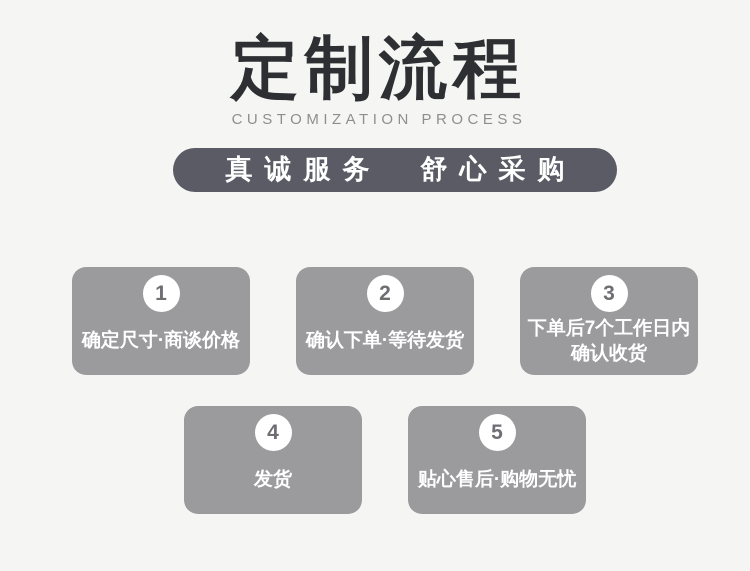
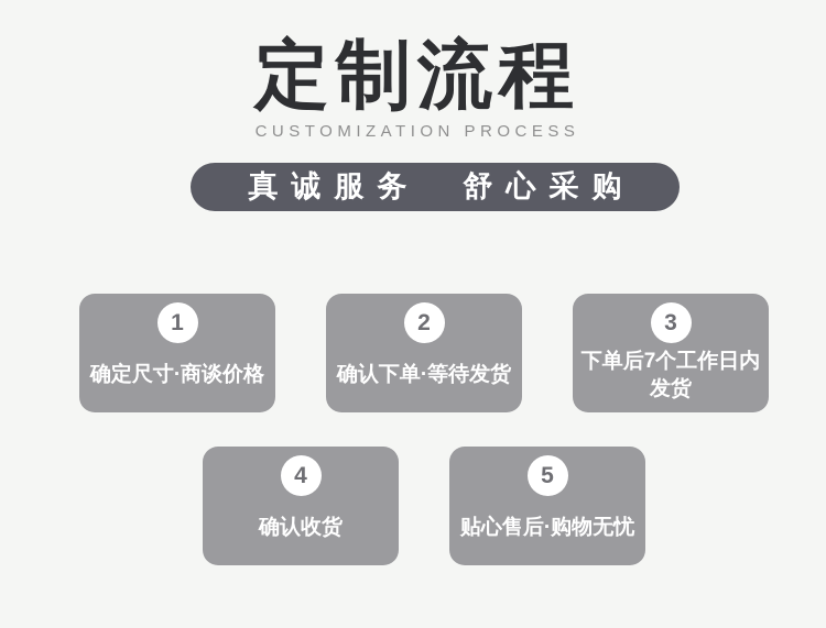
  定制流程
  CUSTOMIZATION PROCESS
  真诚服务 舒心采购
  1
  确定尺寸·商谈价格
  2
  确认下单·等待发货
  3
  下单后7个工作日内
- 确认收货
+ 发货
  4
- 发货
+ 确认收货
  5
  贴心售后·购物无忧
